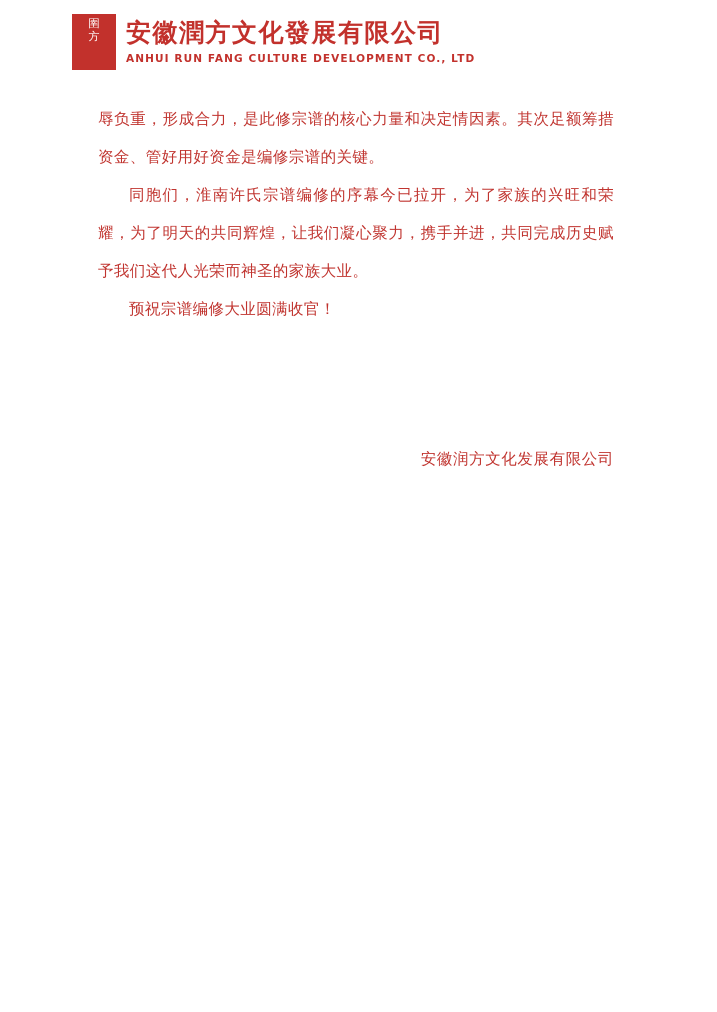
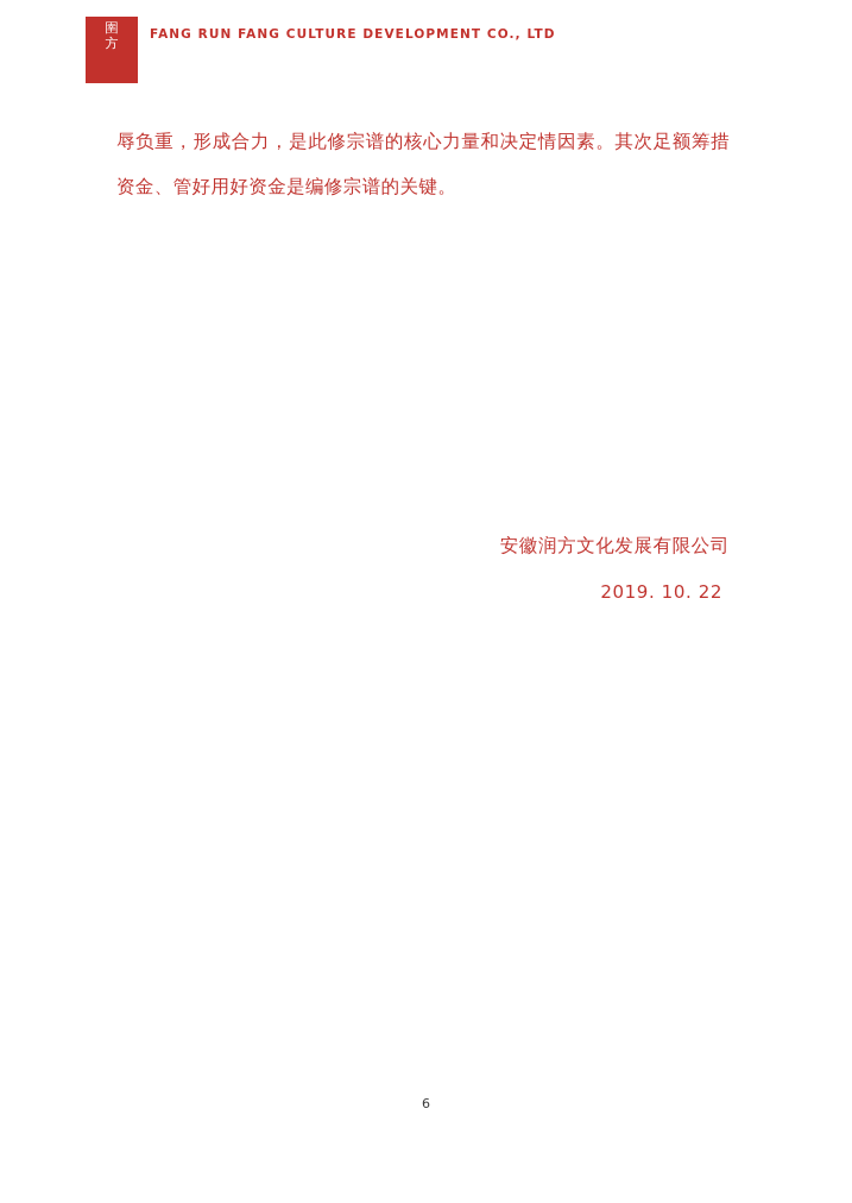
  圉
  方
- 安徽潤方文化發展有限公司
- ANHUI RUN FANG CULTURE DEVELOPMENT CO., LTD
+ FANG RUN FANG CULTURE DEVELOPMENT CO., LTD
  辱负重，形成合力，是此修宗谱的核心力量和决定情因素。其次足额筹措资金、管好用好资金是编修宗谱的关键。
- 同胞们，淮南许氏宗谱编修的序幕今已拉开，为了家族的兴旺和荣耀，为了明天的共同辉煌，让我们凝心聚力，携手并进，共同完成历史赋予我们这代人光荣而神圣的家族大业。
- 预祝宗谱编修大业圆满收官！
  安徽润方文化发展有限公司
+ 2019. 10. 22
+ 6
